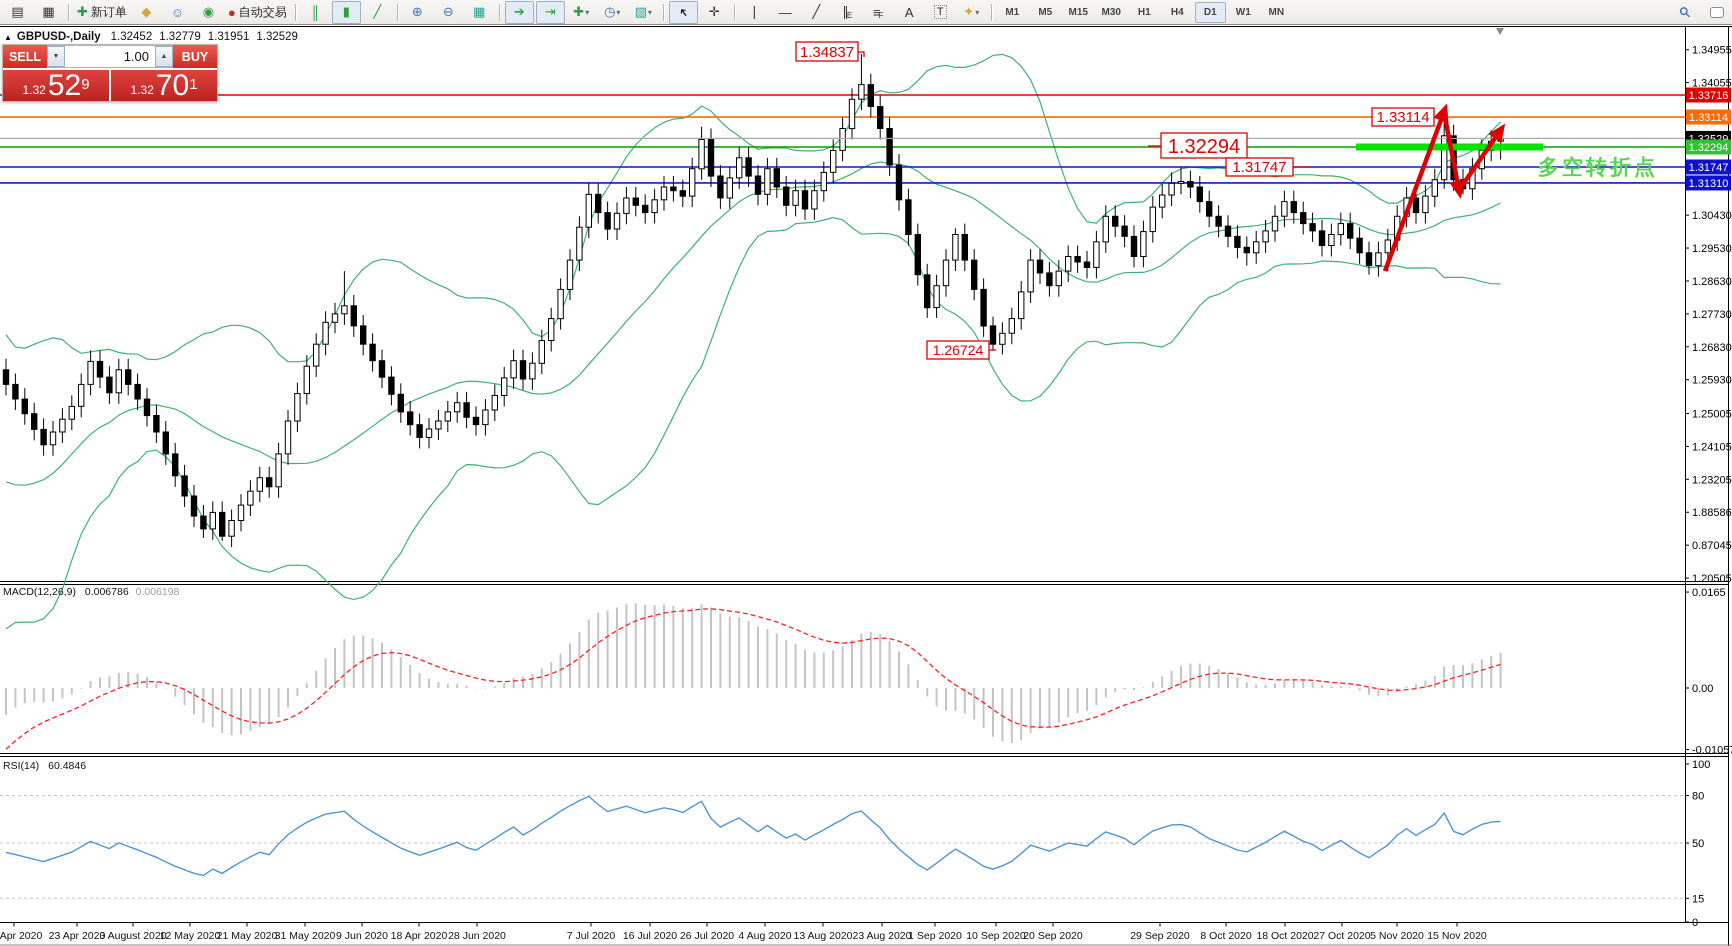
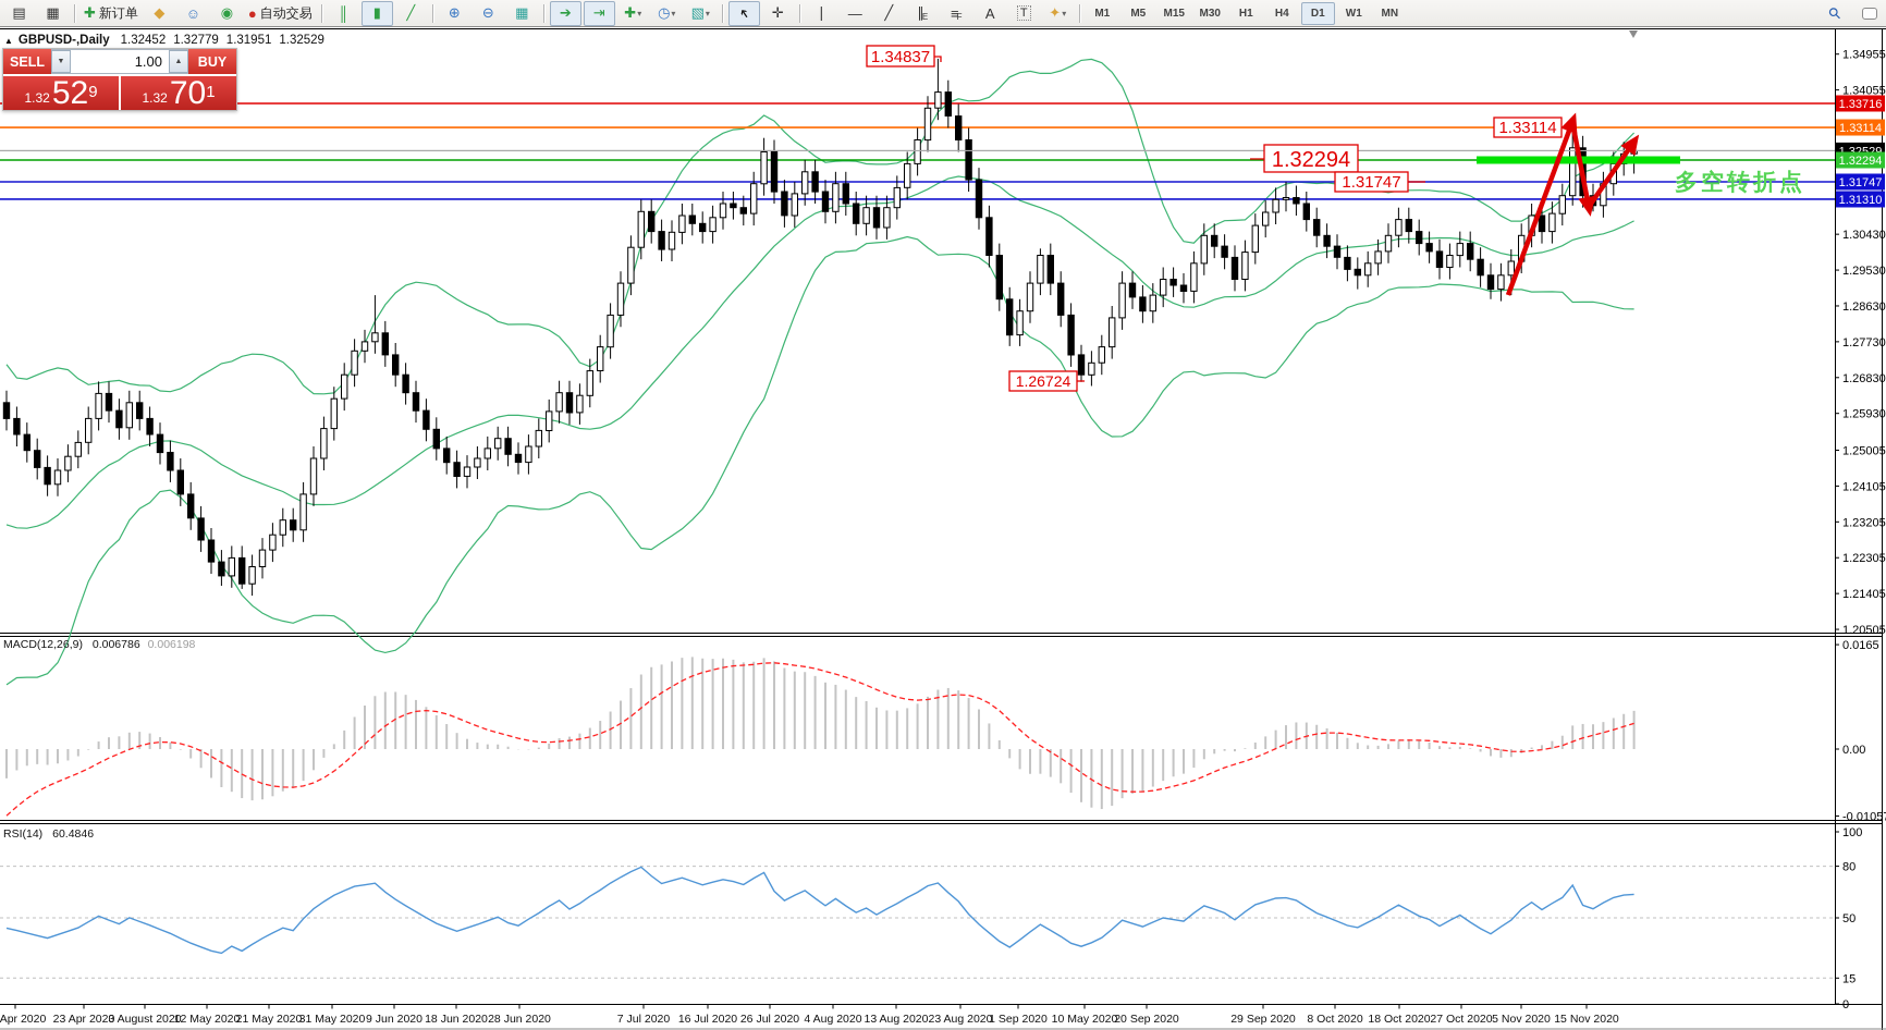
  ▤
  ▦
  ✚
  新订单
  ◆
  ☺
  ◉
  ●
  自动交易
  ║
  ▮
  ╱
  ⊕
  ⊖
  ▦
  ➔
  ⇥
  ✚
  ▾
  ◷
  ▾
  ▧
  ▾
  ✛
  ❘
  ―
  ╱
  ∥
  E
  ≡
  F
  A
  T
  ✦
  ▾
  M1
  M5
  M15
  M30
  H1
  H4
  D1
  W1
  MN
  ▲
  GBPUSD-,Daily
  1.32452
  1.32779
  1.31951
  1.32529
  SELL
  1.00
  BUY
  1.32
  52
  9
  1.32
  70
  1
  1.34837
  1.33114
  1.32294
  1.31747
  1.26724
  1.34955
  1.34055
  1.30430
  1.29530
  1.28630
  1.27730
  1.26830
  1.25930
  1.25005
  1.24105
  1.23205
- 1.88586
+ 1.22305
- 0.87045
+ 1.21405
  1.20505
  1.33716
  1.33114
  1.32529
  1.32294
  1.31747
  1.31310
  0.0165
  0.00
  -0.0105
  100
  80
  50
  15
  0
  Apr 2020
  23 Apr 2020
  3 August 2020
  12 May 2020
  21 May 2020
  31 May 2020
  9 Jun 2020
- 18 Apr 2020
+ 18 Jun 2020
  28 Jun 2020
  7 Jul 2020
  16 Jul 2020
  26 Jul 2020
  4 Aug 2020
  13 Aug 2020
  23 Aug 2020
  1 Sep 2020
- 10 Sep 2020
+ 10 May 2020
  20 Sep 2020
  29 Sep 2020
  8 Oct 2020
  18 Oct 2020
  27 Oct 2020
  5 Nov 2020
  15 Nov 2020
  MACD(12,26,9) 0.006786 0.006198
  RSI(14) 60.4846
  多空转折点
